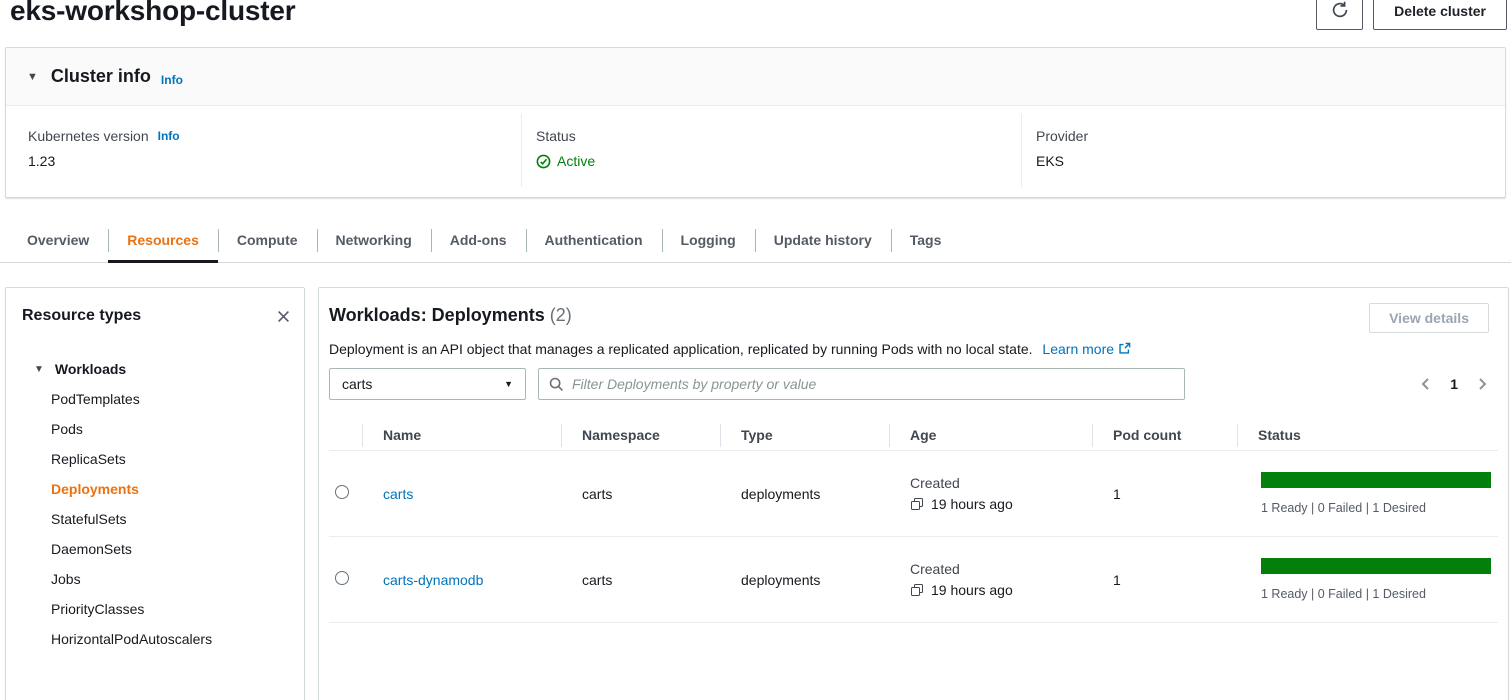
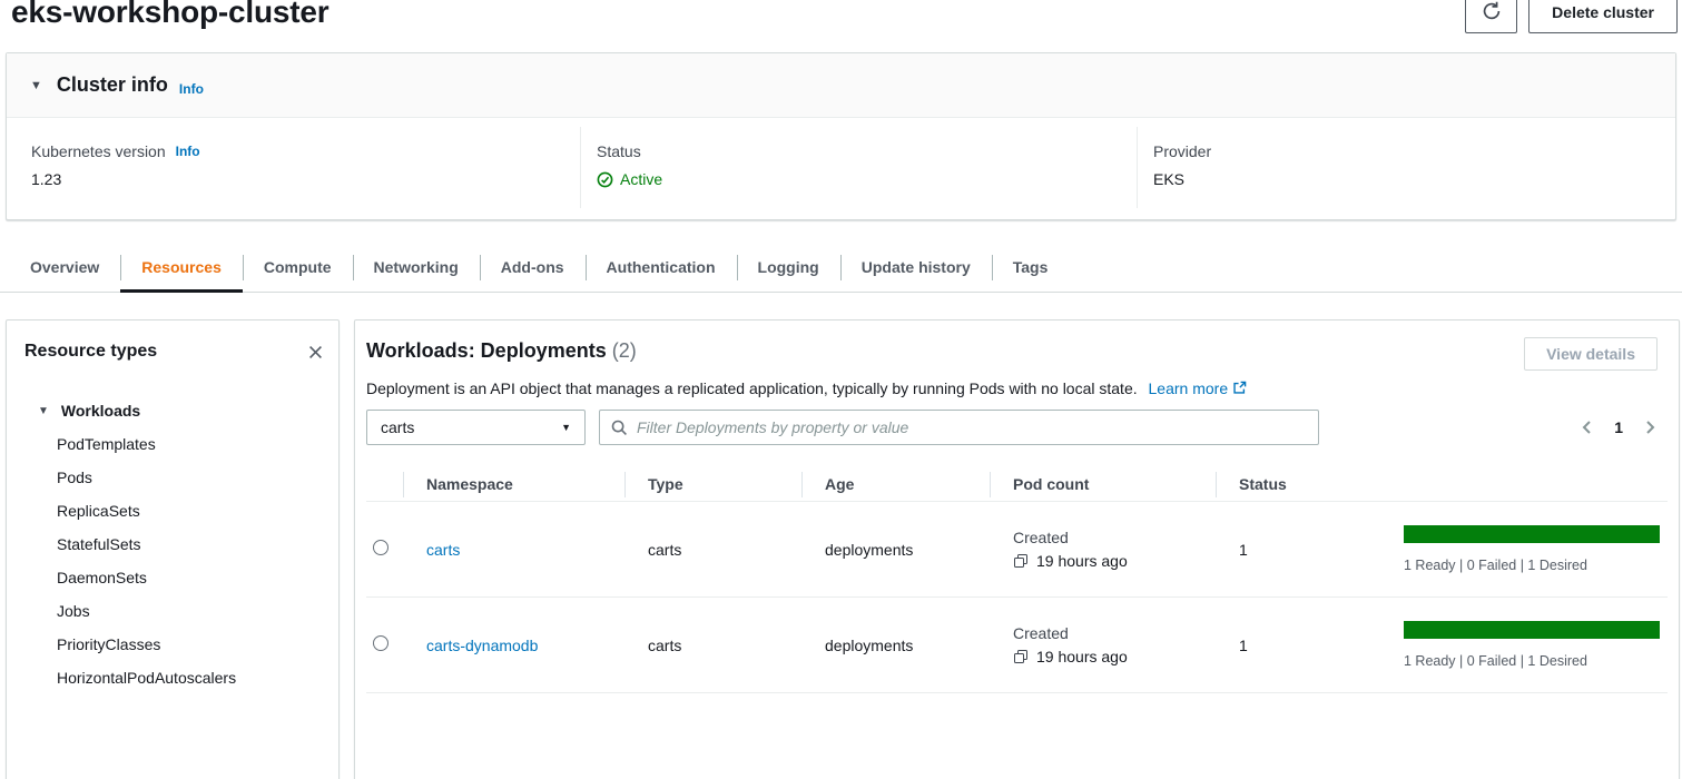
  eks-workshop-cluster
  Delete cluster
  ▼
  Cluster info
  Info
  Kubernetes version
  Info
  1.23
  Status
  Active
  Provider
  EKS
  Overview
  Resources
  Compute
  Networking
  Add-ons
  Authentication
  Logging
  Update history
  Tags
  Resource types
  ▼
  Workloads
  PodTemplates
  Pods
  ReplicaSets
- Deployments
  StatefulSets
  DaemonSets
  Jobs
  PriorityClasses
  HorizontalPodAutoscalers
  Workloads: Deployments (2)
  View details
- Deployment is an API object that manages a replicated application, replicated by running Pods with no local state. Learn more
+ Deployment is an API object that manages a replicated application, typically by running Pods with no local state. Learn more
  carts
  ▼
  Filter Deployments by property or value
  1
- Name
  Namespace
  Type
  Age
  Pod count
  Status
  carts
  carts
  deployments
  Created
  19 hours ago
  1
  1 Ready | 0 Failed | 1 Desired
  carts-dynamodb
  carts
  deployments
  Created
  19 hours ago
  1
  1 Ready | 0 Failed | 1 Desired
